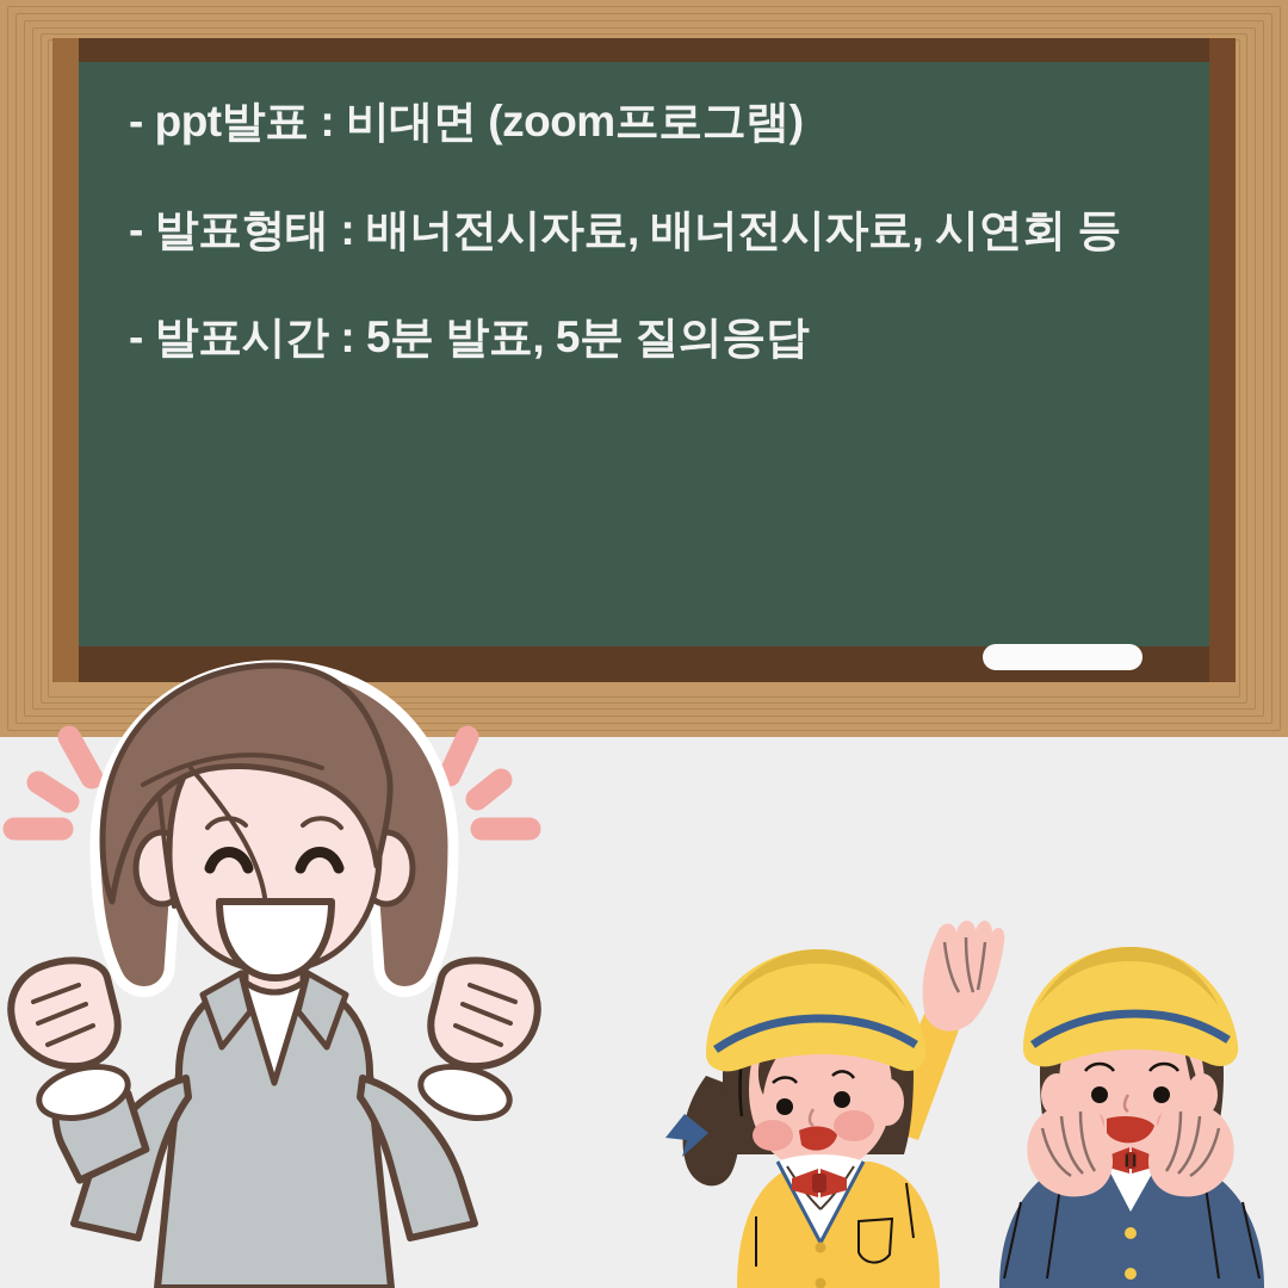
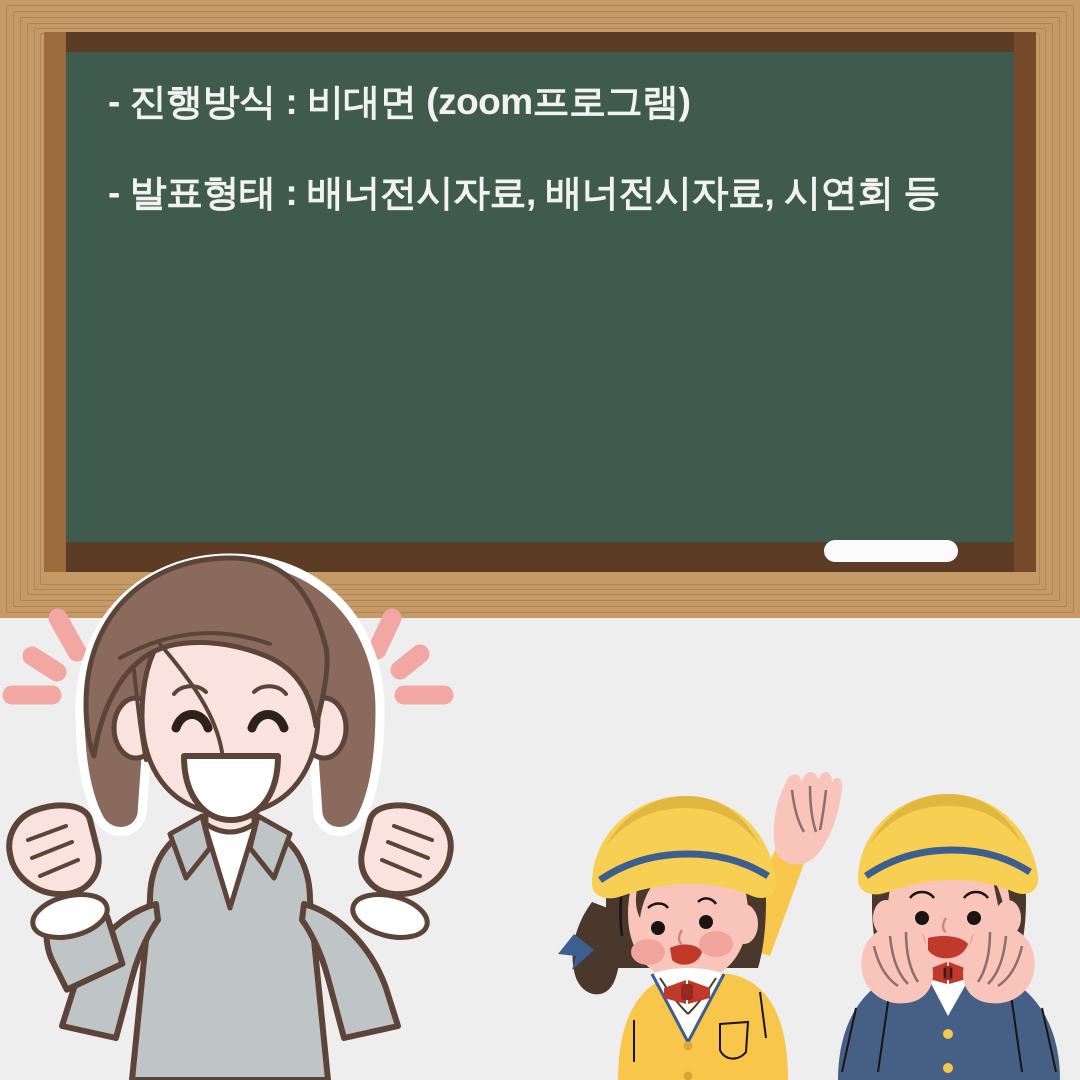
- - ppt발표 : 비대면 (zoom프로그램)
+ - 진행방식 : 비대면 (zoom프로그램)
  - 발표형태 : 배너전시자료, 배너전시자료, 시연회 등
- - 발표시간 : 5분 발표, 5분 질의응답
